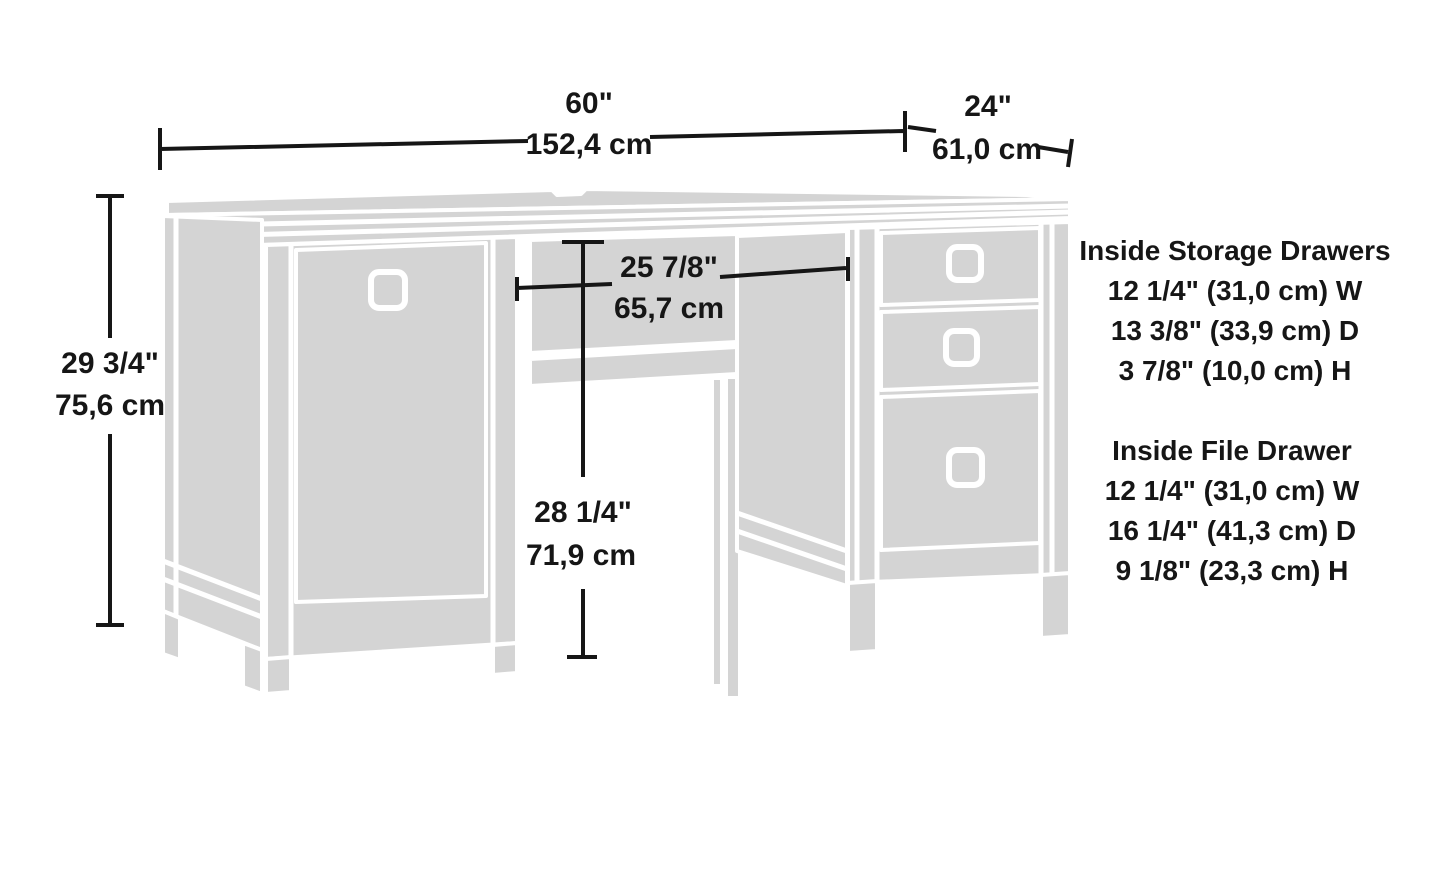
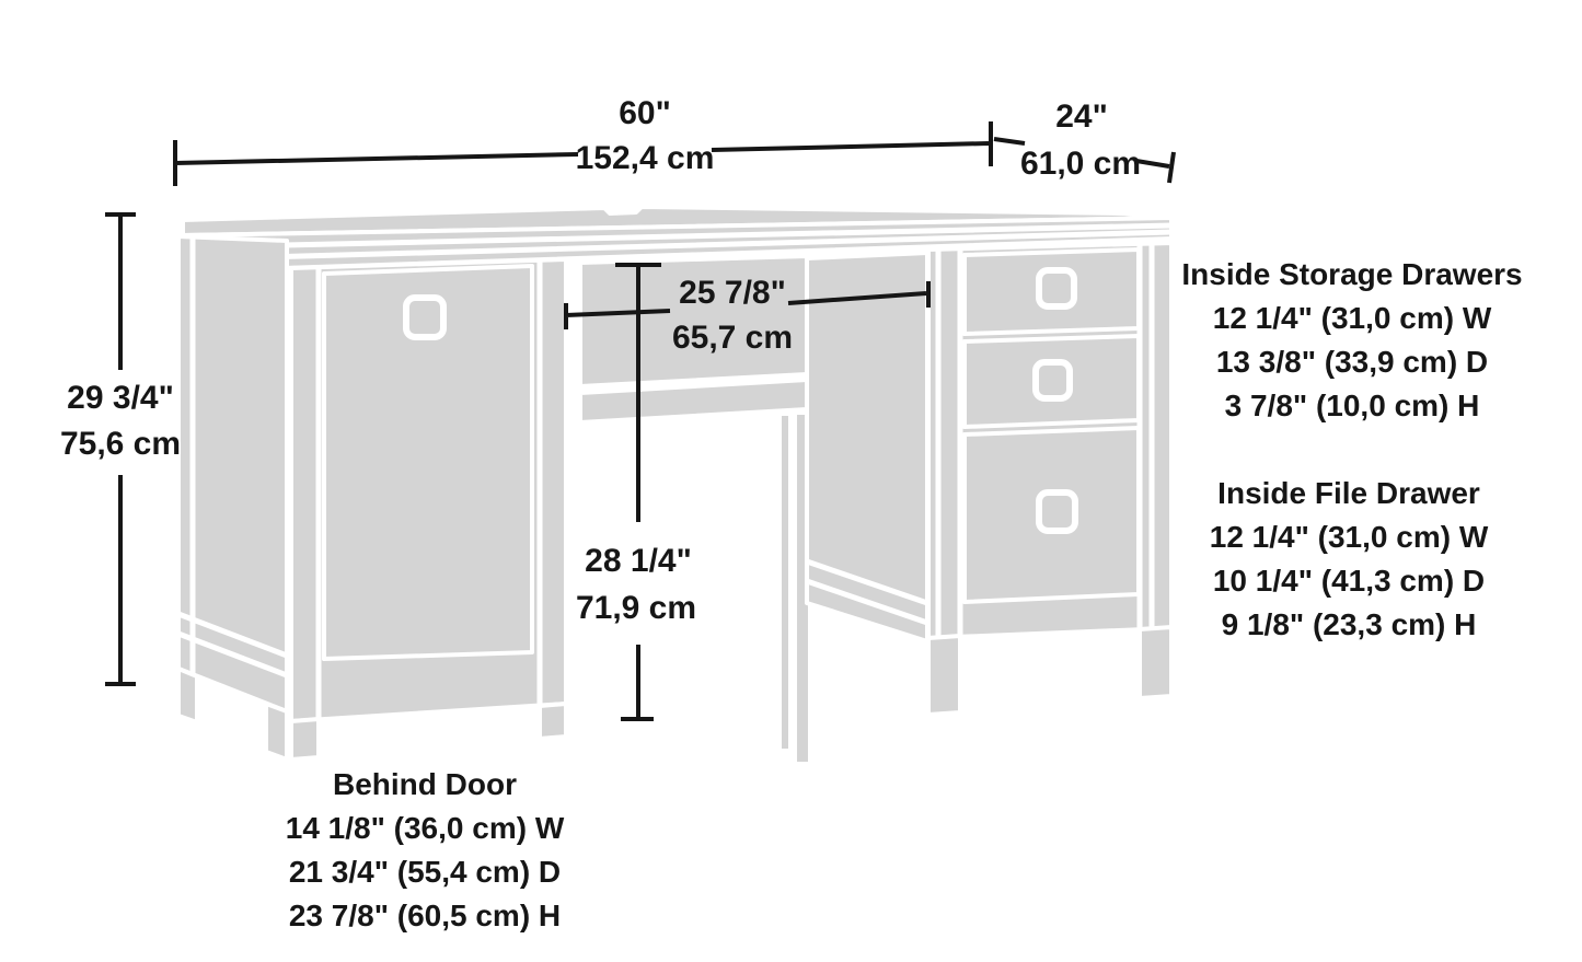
  60"
  152,4 cm
  24"
  61,0 cm
  29 3/4"
  75,6 cm
  25 7/8"
  65,7 cm
  28 1/4"
  71,9 cm
  Inside Storage Drawers
  12 1/4" (31,0 cm) W
  13 3/8" (33,9 cm) D
  3 7/8" (10,0 cm) H
  Inside File Drawer
  12 1/4" (31,0 cm) W
- 16 1/4" (41,3 cm) D
+ 10 1/4" (41,3 cm) D
  9 1/8" (23,3 cm) H
+ Behind Door
+ 14 1/8" (36,0 cm) W
+ 21 3/4" (55,4 cm) D
+ 23 7/8" (60,5 cm) H
